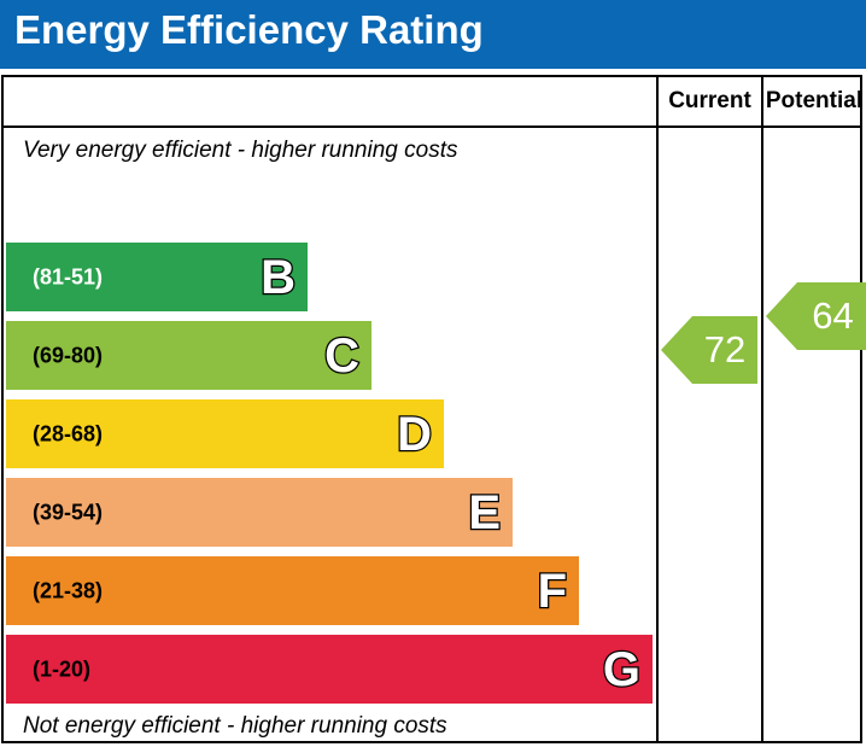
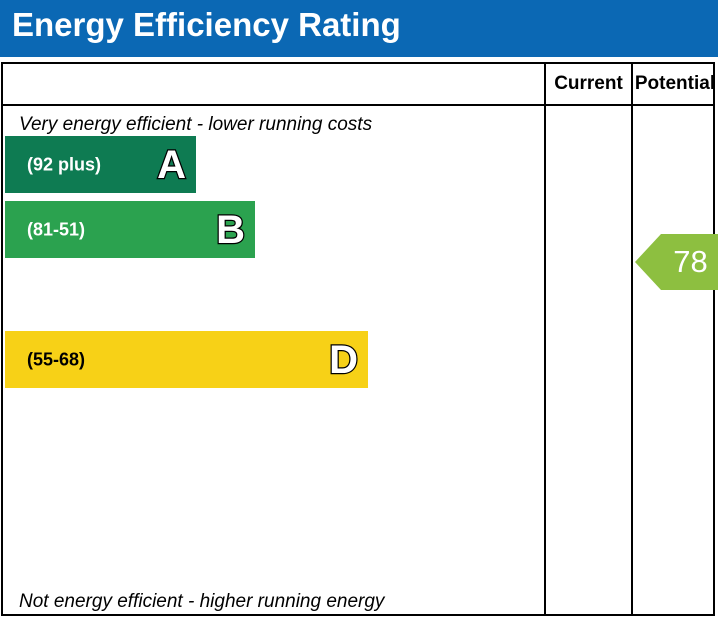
  Energy Efficiency Rating
  Current
  Potential
- Very energy efficient - higher running costs
+ Very energy efficient - lower running costs
- Not energy efficient - higher running costs
+ Not energy efficient - higher running energy
+ (92 plus)
+ A
  (81-51)
  B
- (69-80)
- C
- (28-68)
+ (55-68)
  D
- (39-54)
- E
- (21-38)
- F
- (1-20)
- G
- 72
- 64
+ 78
